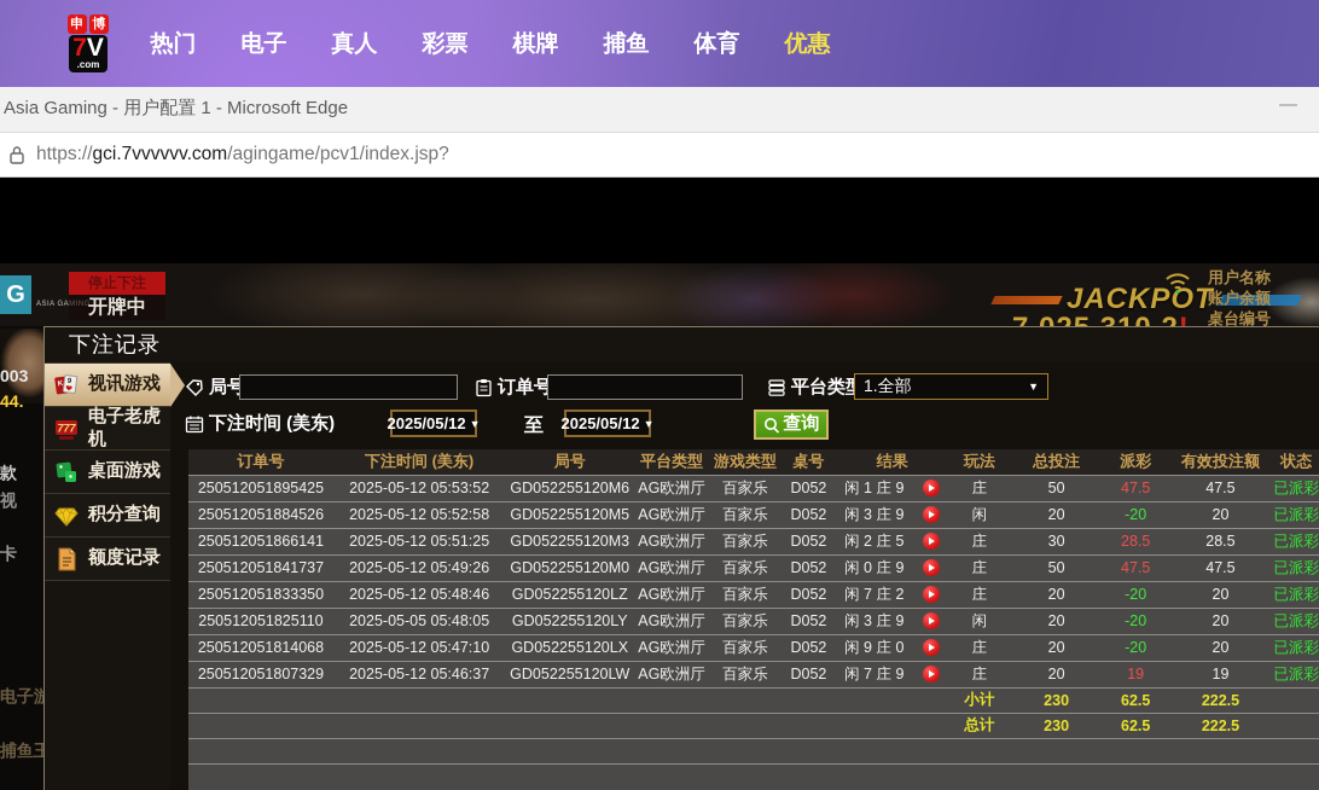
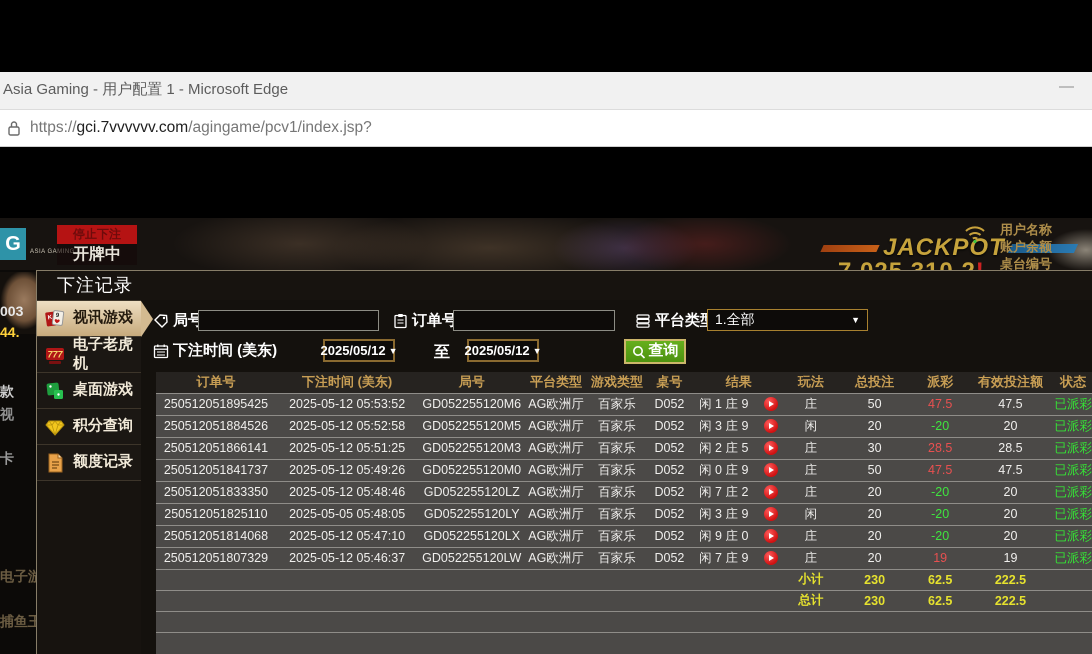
- 申
- 博
- 7V
- .com
- 热门
- 电子
- 真人
- 彩票
- 棋牌
- 捕鱼
- 体育
- 优惠
  Asia Gaming - 用户配置 1 - Microsoft Edge
  —
  https://gci.7vvvvvv.com/agingame/pcv1/index.jsp?
  G
  停止下注
  开牌中
  JACKPOT
  用户名称
  账户余额
  桌台编号
  003
  44.
  款
  视
  卡
  电子游
  捕鱼王
  下注记录
  视讯游戏
  777
  电子老虎机
  桌面游戏
  积分查询
  额度记录
  局号
  订单号
  平台类
  1.全部
  ▼
  下注时间 (美东)
  2025/05/12
  ▼
  至
  2025/05/12
  ▼
  查询
  订单号	下注时间 (美东)	局号	平台类型	游戏类型	桌号	结果	玩法	总投注	派彩	有效投注额	状态
  250512051895425	2025-05-12 05:53:52	GD052255120M6	AG欧洲厅	百家乐	D052	闲 1 庄 9	庄	50	47.5	47.5	已派彩
  250512051884526	2025-05-12 05:52:58	GD052255120M5	AG欧洲厅	百家乐	D052	闲 3 庄 9	闲	20	-20	20	已派彩
  250512051866141	2025-05-12 05:51:25	GD052255120M3	AG欧洲厅	百家乐	D052	闲 2 庄 5	庄	30	28.5	28.5	已派彩
  250512051841737	2025-05-12 05:49:26	GD052255120M0	AG欧洲厅	百家乐	D052	闲 0 庄 9	庄	50	47.5	47.5	已派彩
  250512051833350	2025-05-12 05:48:46	GD052255120LZ	AG欧洲厅	百家乐	D052	闲 7 庄 2	庄	20	-20	20	已派彩
  250512051825110	2025-05-05 05:48:05	GD052255120LY	AG欧洲厅	百家乐	D052	闲 3 庄 9	闲	20	-20	20	已派彩
  250512051814068	2025-05-12 05:47:10	GD052255120LX	AG欧洲厅	百家乐	D052	闲 9 庄 0	庄	20	-20	20	已派彩
  250512051807329	2025-05-12 05:46:37	GD052255120LW	AG欧洲厅	百家乐	D052	闲 7 庄 9	庄	20	19	19	已派彩
  	小计	230	62.5	222.5
  	总计	230	62.5	222.5
